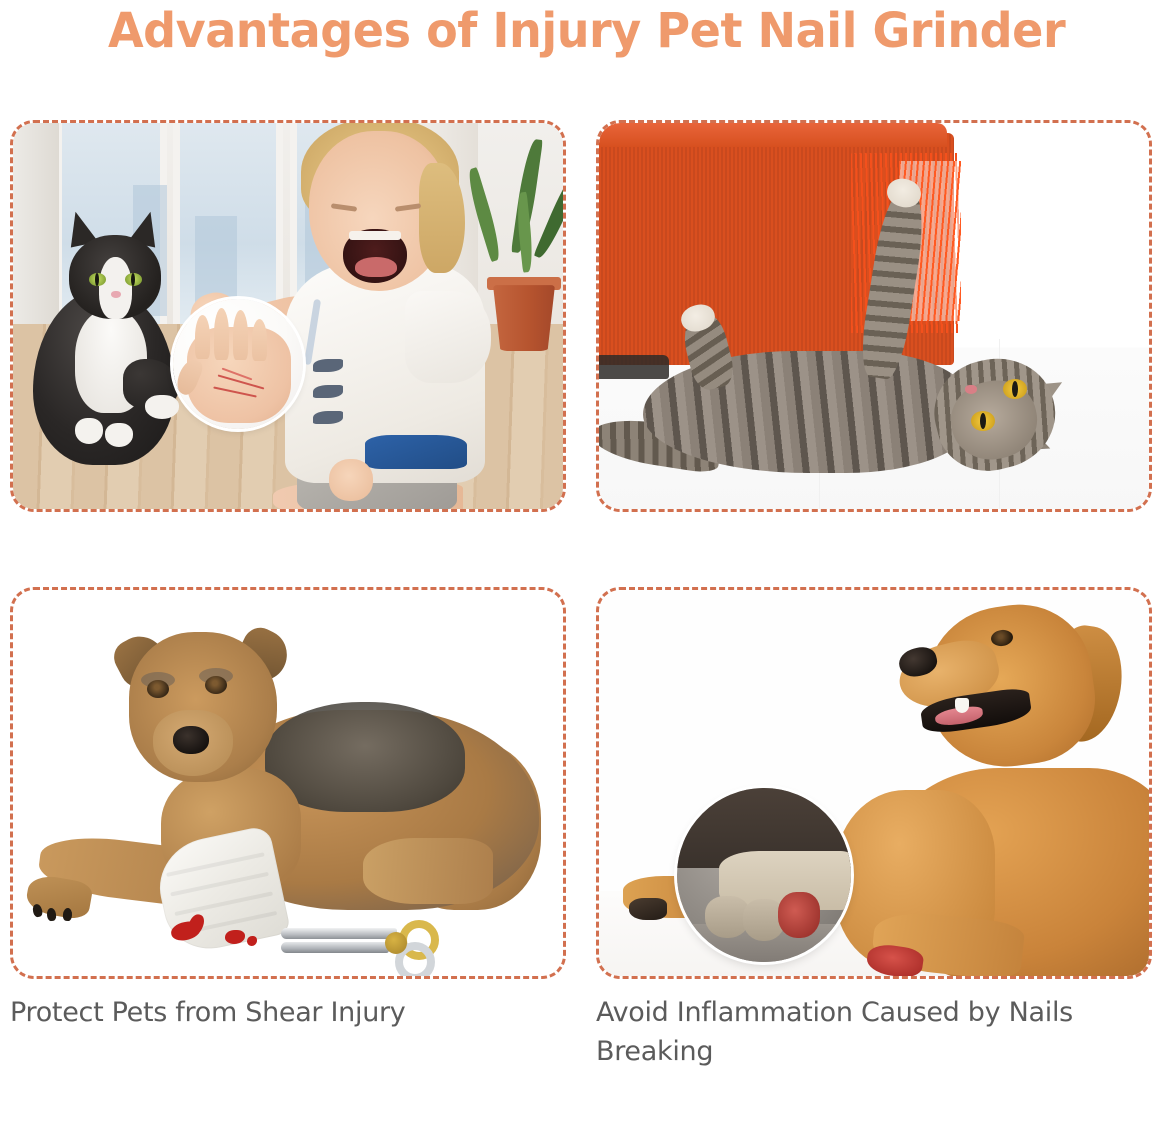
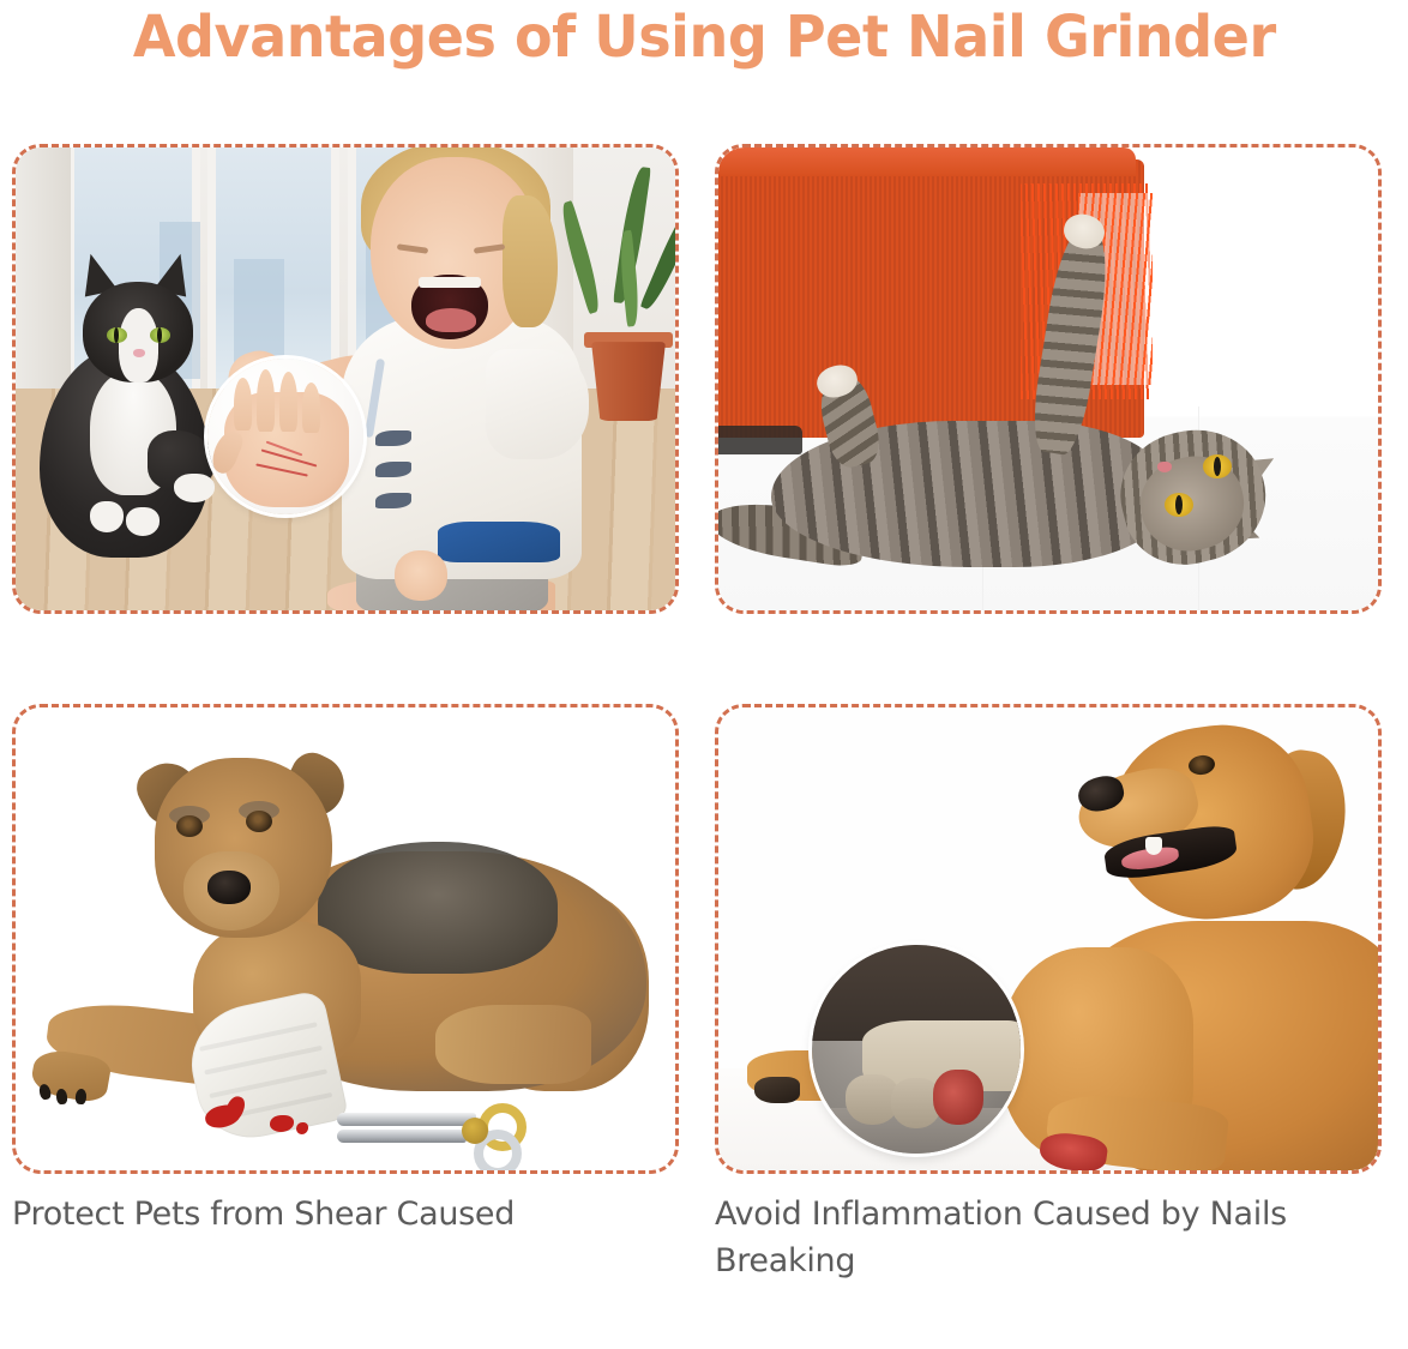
- Advantages of Injury Pet Nail Grinder
+ Advantages of Using Pet Nail Grinder
- Protect Pets from Shear Injury
+ Protect Pets from Shear Caused
  Avoid Inflammation Caused by Nails Breaking
